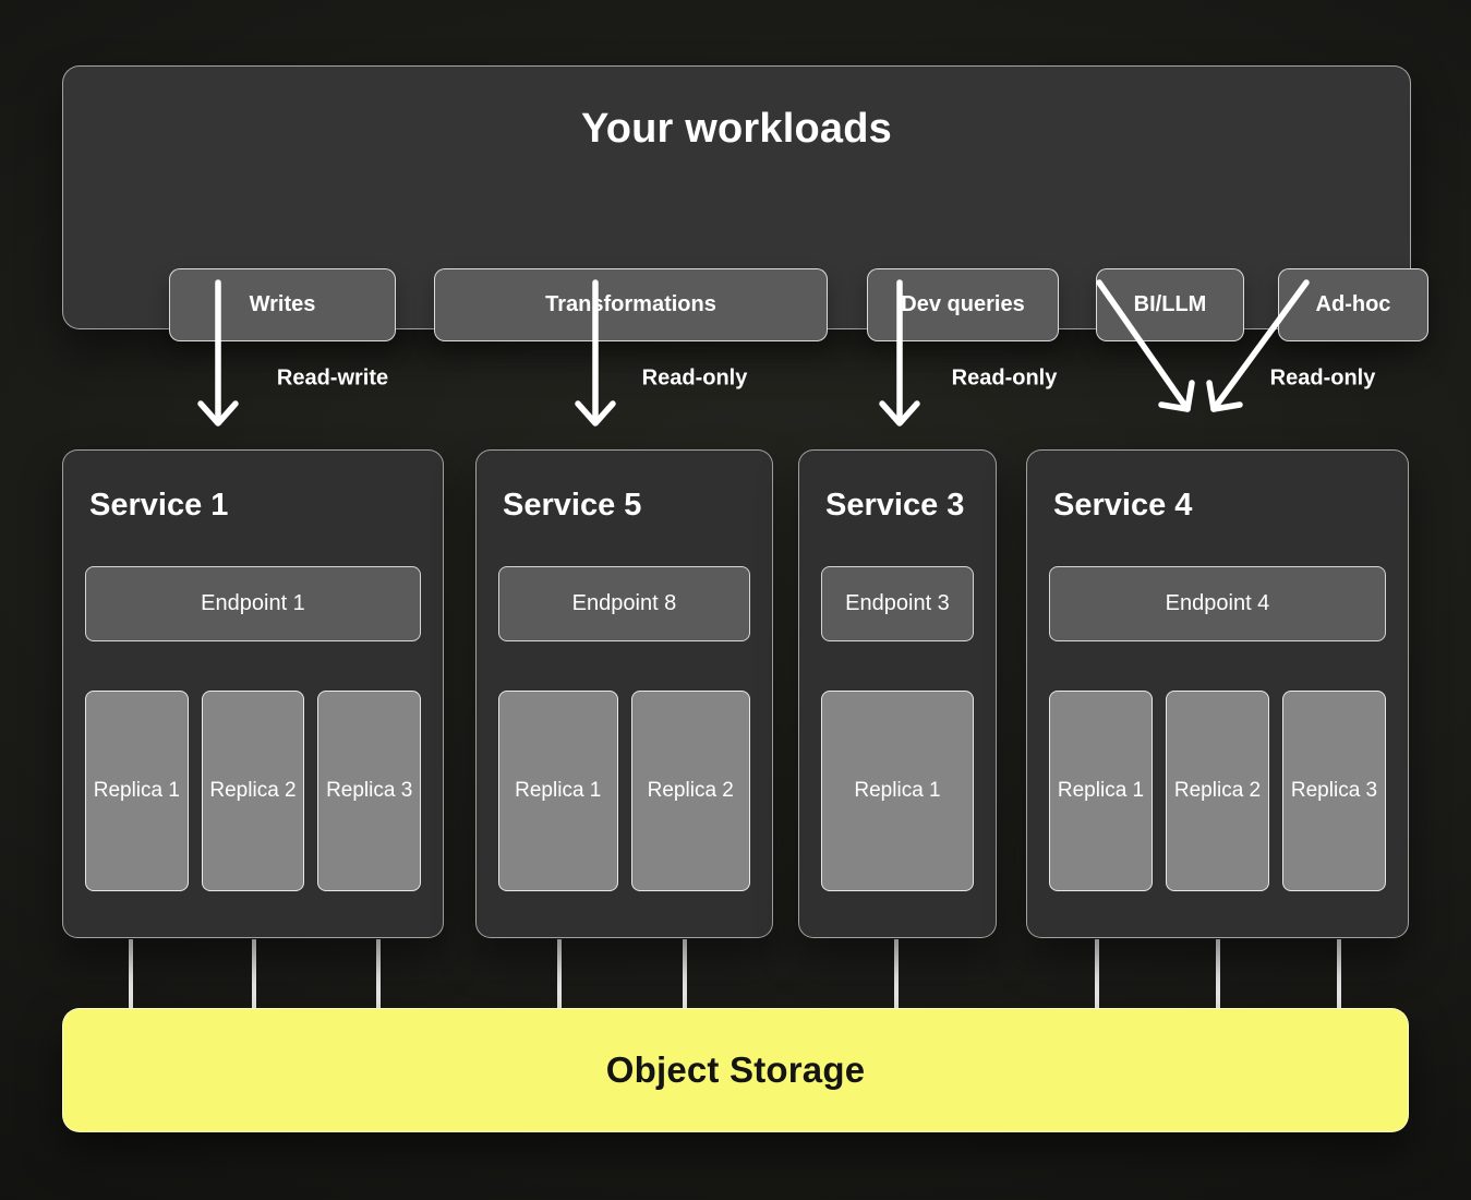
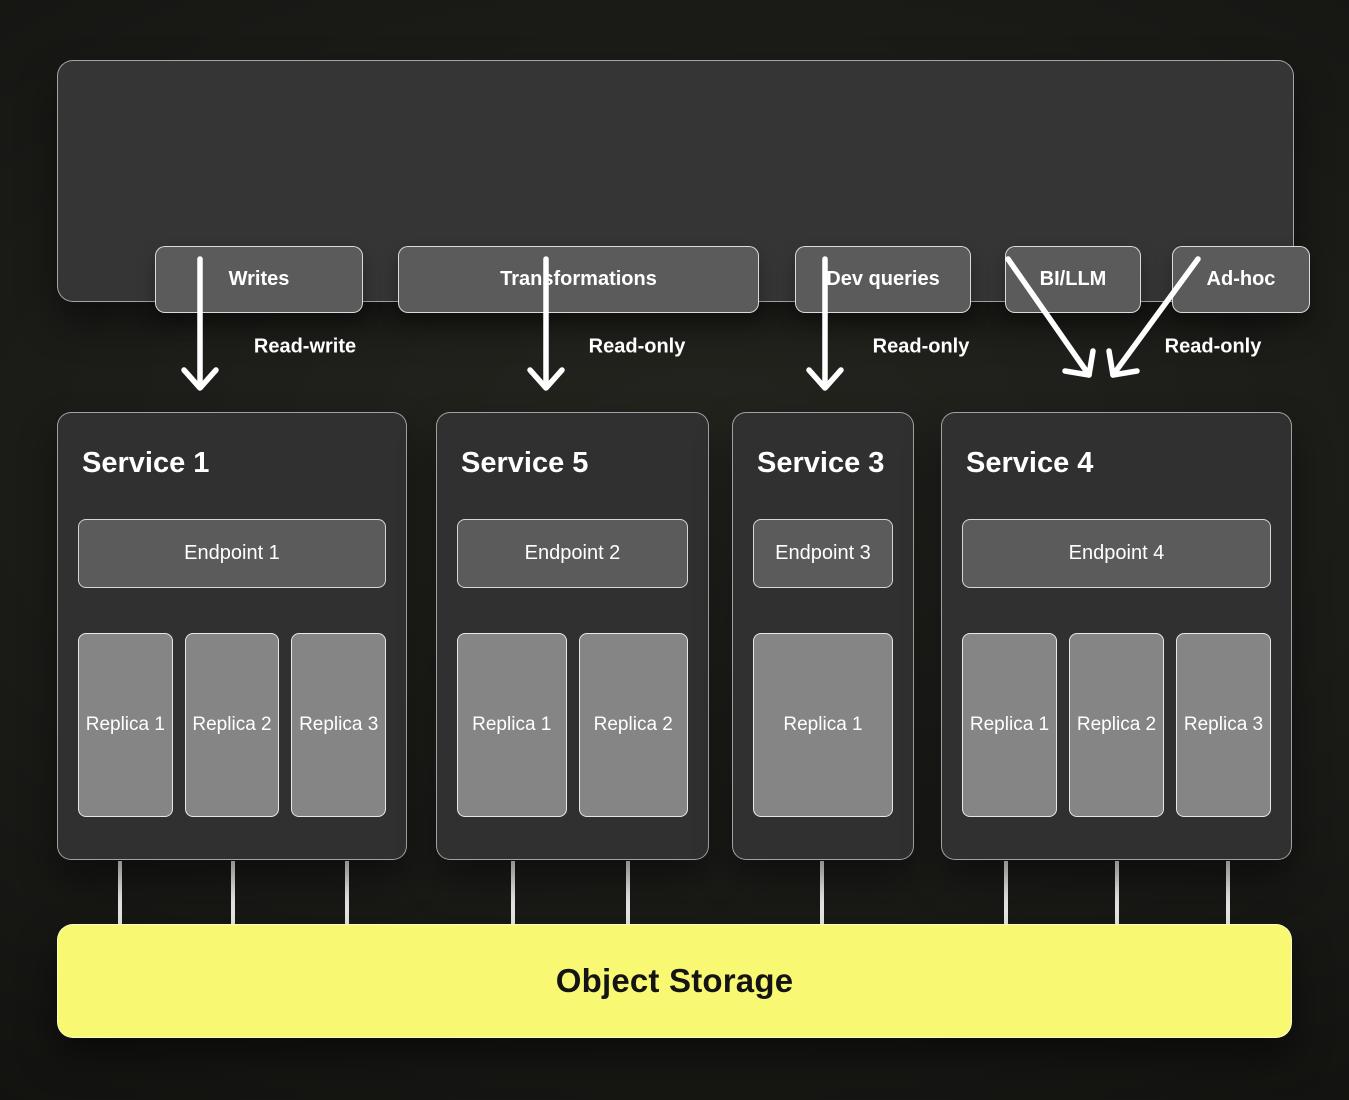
- Your workloads
  Writes
  Tranformations
  Dev queries
  BI/LLM
  Ad-hoc
  Read-write
  Read-only
  Read-only
  Read-only
  Service 1
  Endpoint 1
  Replica 1
  Replica 2
  Replica 3
  Service 5
- Endpoint 8
+ Endpoint 2
  Replica 1
  Replica 2
  Service 3
  Endpoint 3
  Replica 1
  Service 4
  Endpoint 4
  Replica 1
  Replica 2
  Replica 3
  Object Storage
